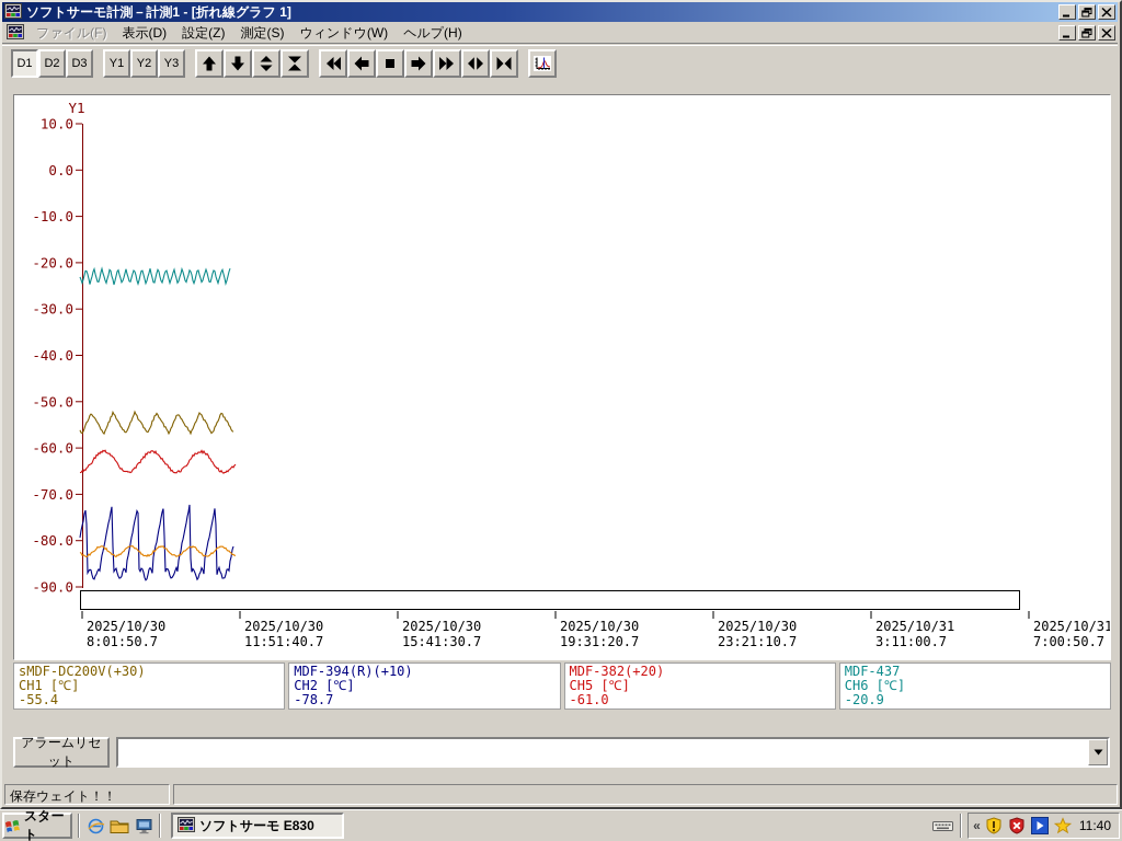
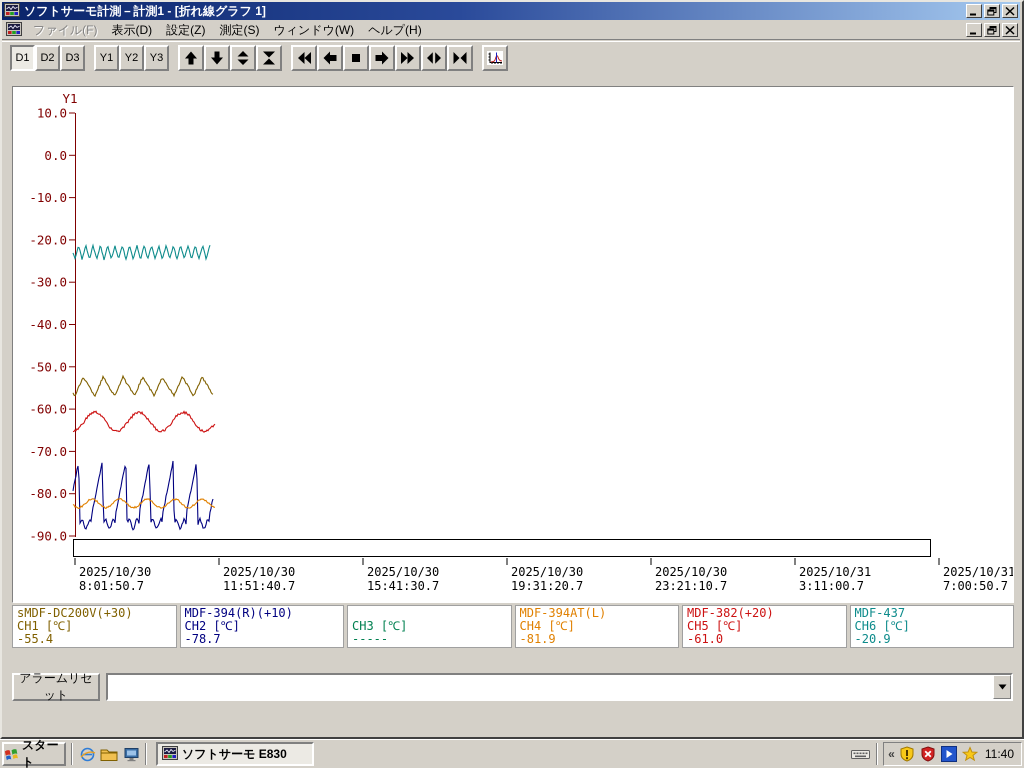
  ソフトサーモ計測－計測1 - [折れ線グラフ 1]
  ファイル(F)
  表示(D)
  設定(Z)
  測定(S)
  ウィンドウ(W)
  ヘルプ(H)
  D1
  D2
  D3
  Y1
  Y2
  Y3
  Y1
  10.0
  0.0
  -10.0
  -20.0
  -30.0
  -40.0
  -50.0
  -60.0
  -70.0
  -80.0
  -90.0
  2025/10/30
  8:01:50.7
  2025/10/30
  11:51:40.7
  2025/10/30
  15:41:30.7
  2025/10/30
  19:31:20.7
  2025/10/30
  23:21:10.7
  2025/10/31
  3:11:00.7
  2025/10/31
  7:00:50.7
  sMDF-DC200V(+30)
  CH1 [℃]
  -55.4
  MDF-394(R)(+10)
  CH2 [℃]
  -78.7
+ CH3 [℃]
+ -----
+ MDF-394AT(L)
+ CH4 [℃]
+ -81.9
  MDF-382(+20)
  CH5 [℃]
  -61.0
  MDF-437
  CH6 [℃]
  -20.9
  アラームリセット
- 保存ウェイト！！
  スタート
  ソフトサーモ E830
  «
  11:40
